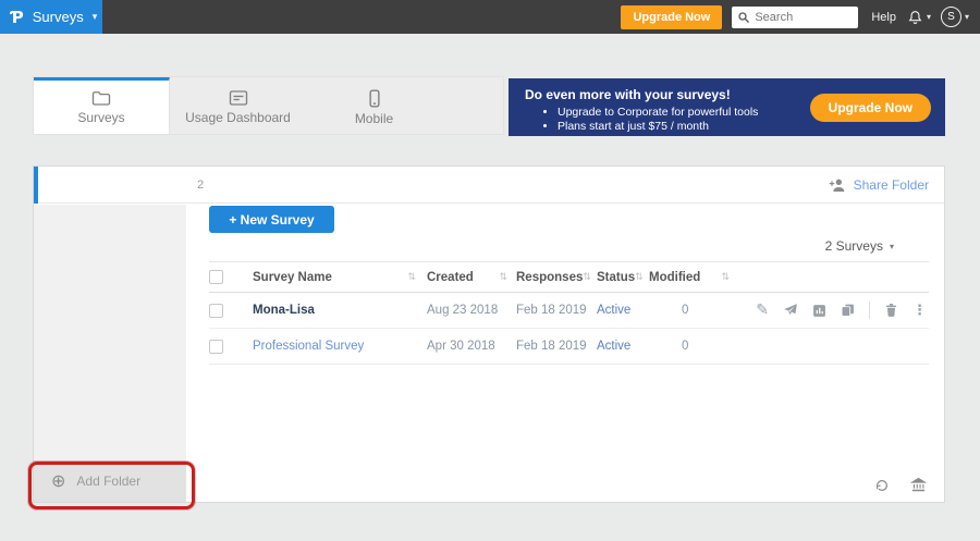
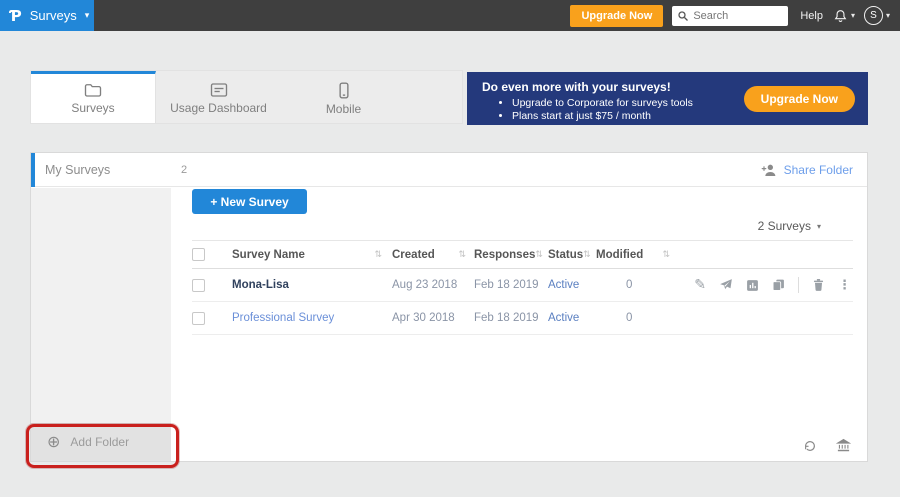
  Ƥ
  Surveys
  ▾
  Upgrade Now
  Search
  Help
  ▾
  S
  ▾
  Surveys
  Usage Dashboard
  Mobile
  Do even more with your surveys!
- Upgrade to Corporate for powerful tools
+ Upgrade to Corporate for surveys tools
  Plans start at just $75 / month
  Upgrade Now
+ My Surveys
  2
  Share Folder
  ⊕
  Add Folder
  + New Survey
  2 Surveys
  ▾
  Survey Name
  ⇅
  Created
  ⇅
  Responses
  ⇅
  Status
  ⇅
  Modified
  ⇅
  Mona-Lisa
  Aug 23 2018
  Feb 18 2019
  Active
  0
  ✎
  ⋮
  Professional Survey
  Apr 30 2018
  Feb 18 2019
  Active
  0
